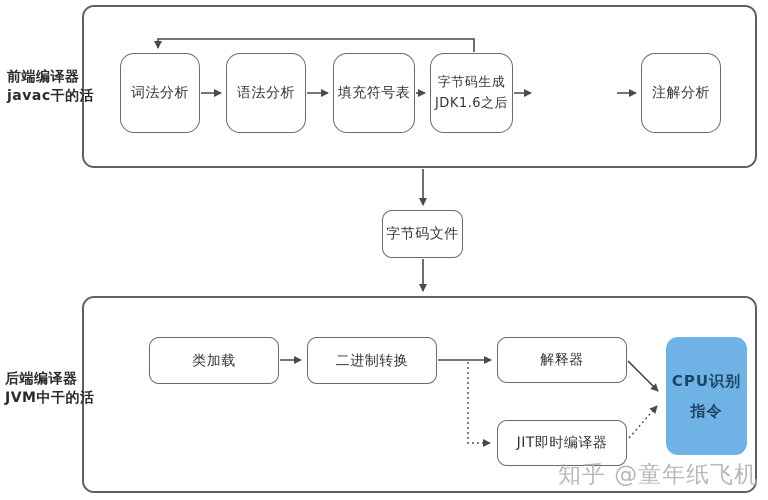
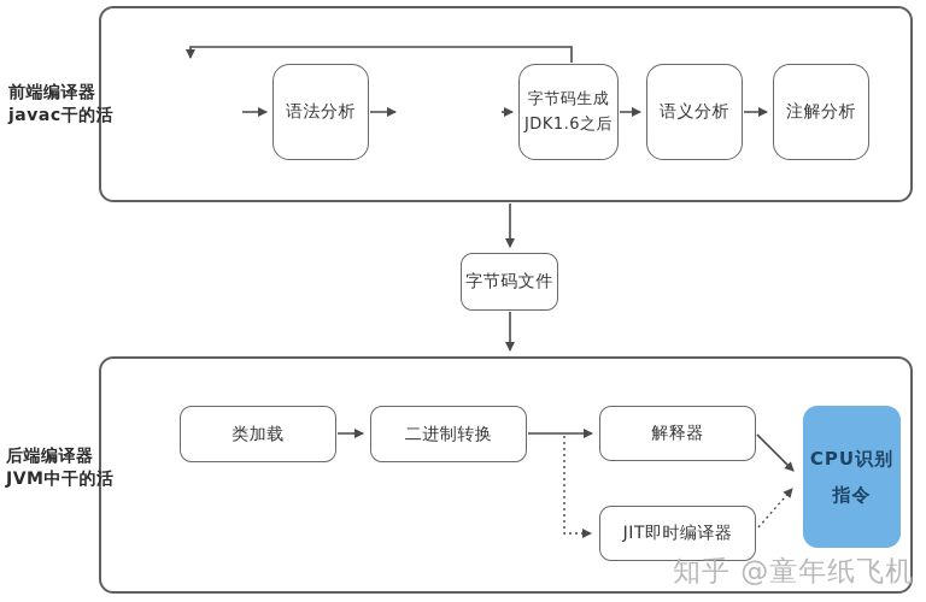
  前端编译器
  javac干的活
  后端编译器
  JVM中干的活
- 词法分析
  语法分析
- 填充符号表
  字节码生成
  JDK1.6之后
+ 语义分析
  注解分析
  字节码文件
  类加载
  二进制转换
  解释器
  JIT即时编译器
  CPU识别
  指令
  知乎 @童年纸飞机
